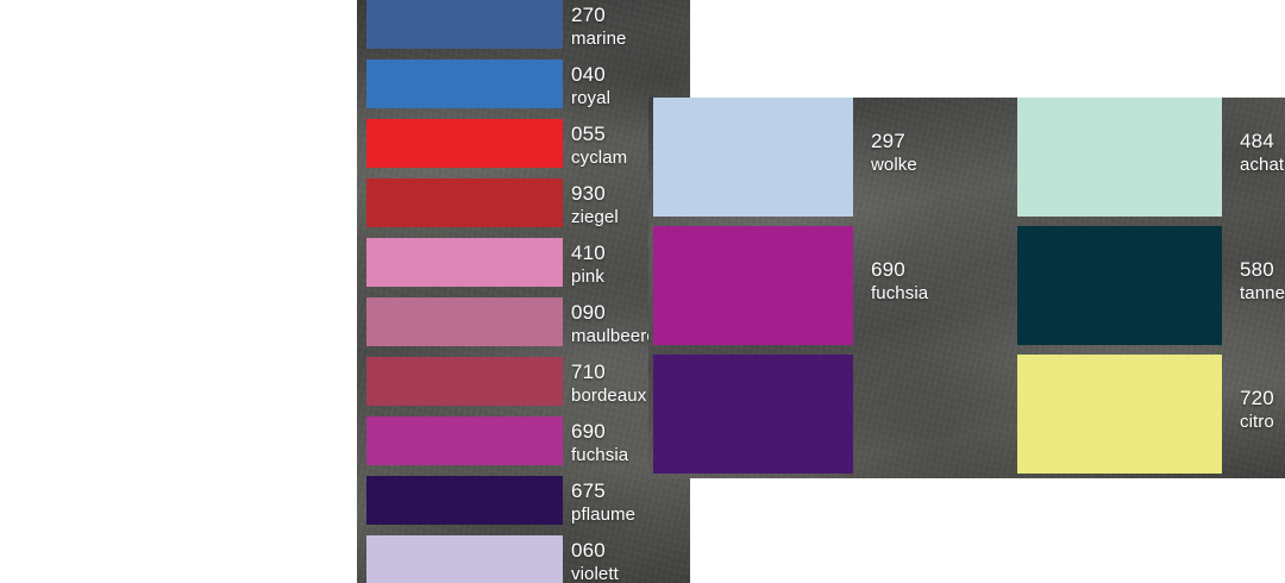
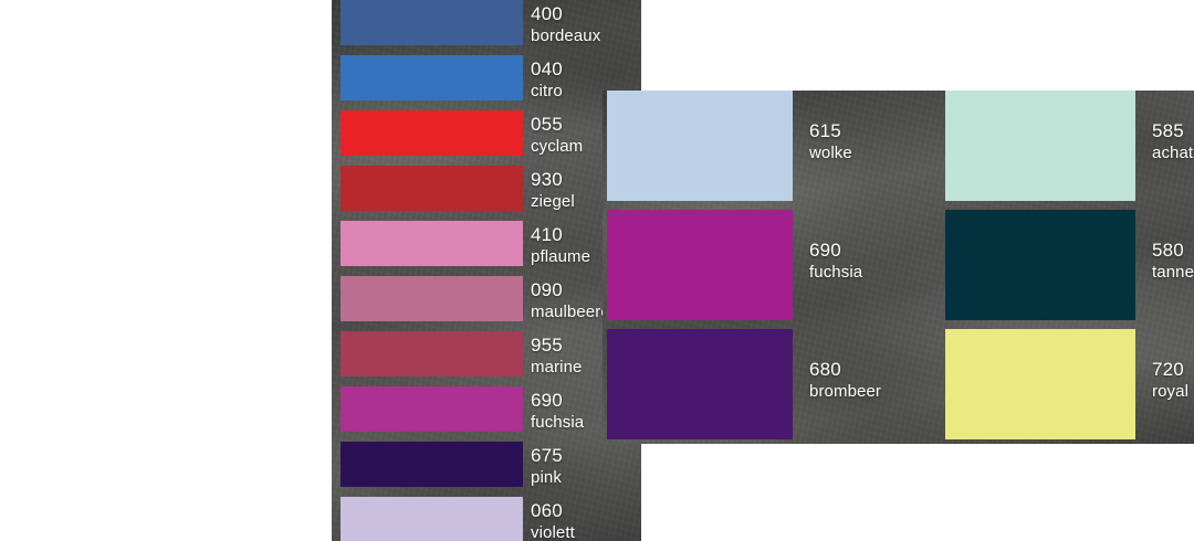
- 270
+ 400
- marine
+ bordeaux
  040
- royal
+ citro
  055
  cyclam
  930
  ziegel
  410
- pink
+ pflaume
  090
  maulbeer
- 710
+ 955
- bordeaux
+ marine
  690
  fuchsia
  675
- pflaume
+ pink
  060
  violett
- 297
+ 615
  wolke
  690
  fuchsia
+ 680
+ brombeer
- 484
+ 585
  achat
  580
  tanne
  720
- citro
+ royal
